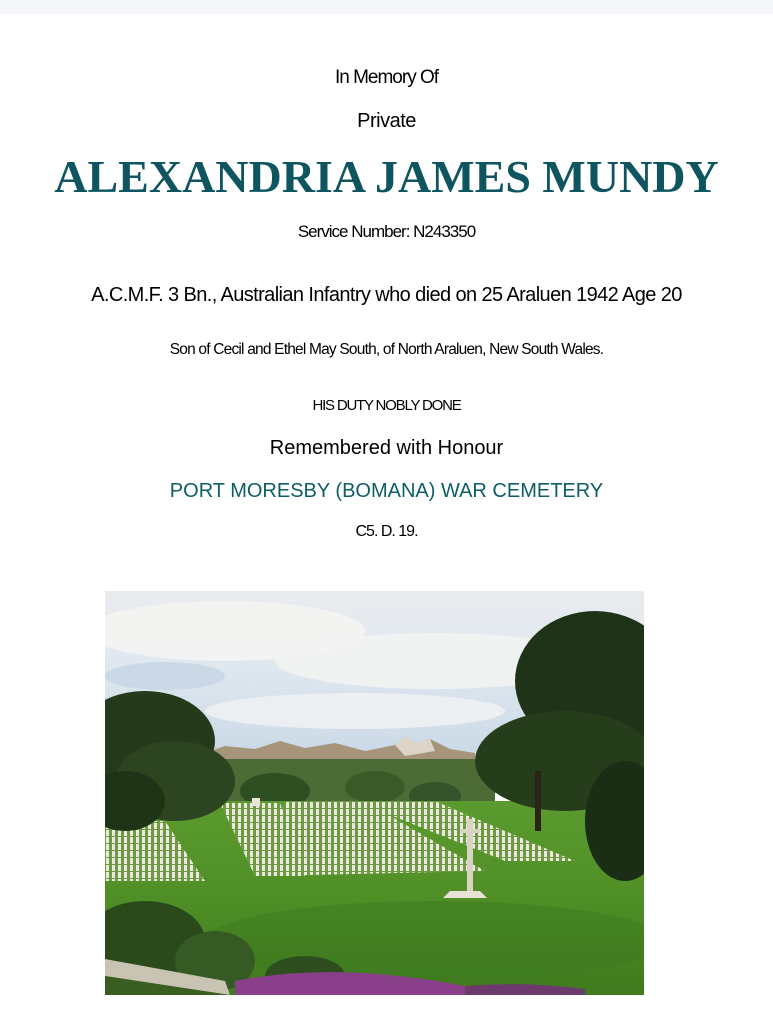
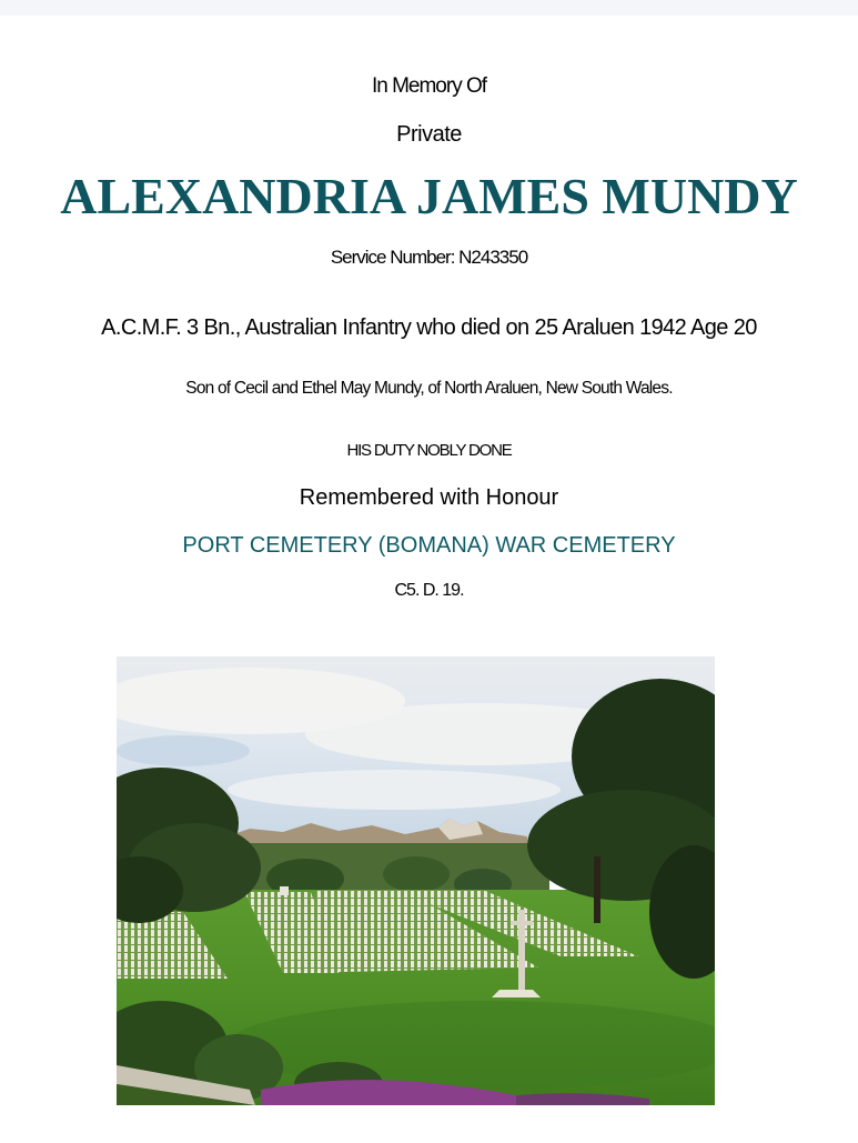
  In Memory Of
  Private
  ALEXANDRIA JAMES MUNDY
  Service Number: N243350
  A.C.M.F. 3 Bn., Australian Infantry who died on 25 Araluen 1942 Age 20
- Son of Cecil and Ethel May South, of North Araluen, New South Wales.
+ Son of Cecil and Ethel May Mundy, of North Araluen, New South Wales.
  HIS DUTY NOBLY DONE
  Remembered with Honour
- PORT MORESBY (BOMANA) WAR CEMETERY
+ PORT CEMETERY (BOMANA) WAR CEMETERY
  C5. D. 19.
